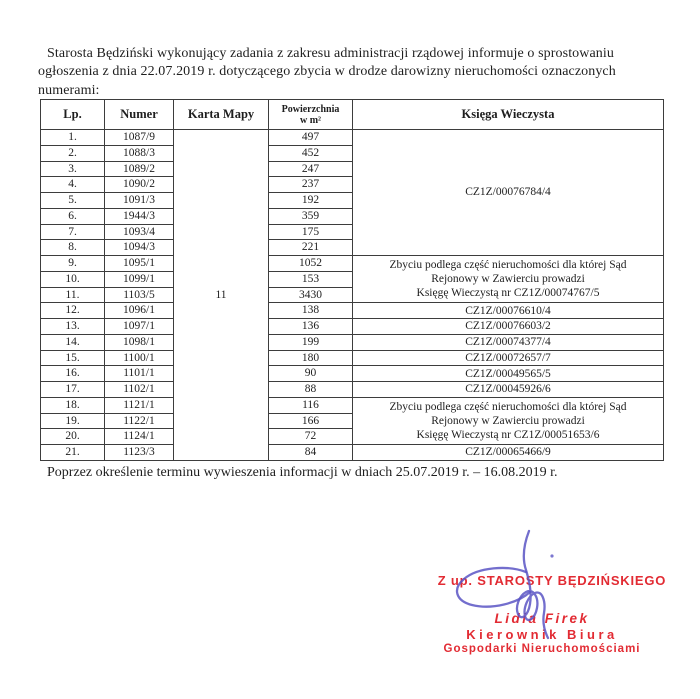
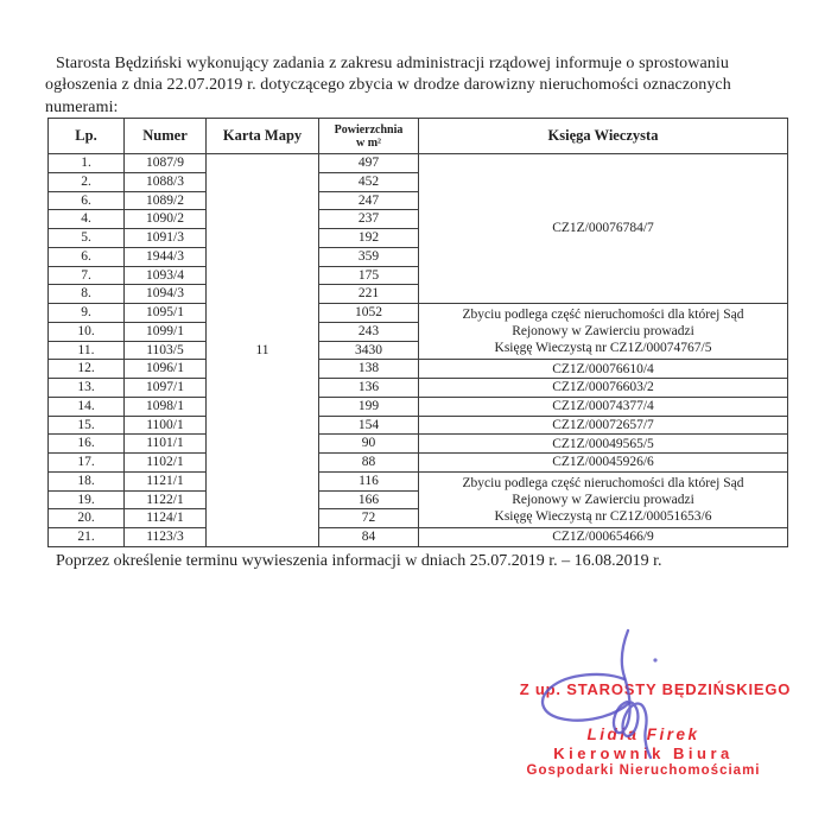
  Starosta Będziński wykonujący zadania z zakresu administracji rządowej informuje o sprostowaniu ogłoszenia z dnia 22.07.2019 r. dotyczącego zbycia w drodze darowizny nieruchomości oznaczonych numerami:
  Lp.	Numer	Karta Mapy	Powierzchnia w m²	Księga Wieczysta
- 1.	1087/9	11	497	CZ1Z/00076784/4
+ 1.	1087/9	11	497	CZ1Z/00076784/7
  2.	1088/3	452
- 3.	1089/2	247
+ 6.	1089/2	247
  4.	1090/2	237
  5.	1091/3	192
  6.	1944/3	359
  7.	1093/4	175
  8.	1094/3	221
  9.	1095/1	1052	Zbyciu podlega część nieruchomości dla której Sąd Rejonowy w Zawierciu prowadzi Księgę Wieczystą nr CZ1Z/00074767/5
- 10.	1099/1	153
+ 10.	1099/1	243
  11.	1103/5	3430
  12.	1096/1	138	CZ1Z/00076610/4
  13.	1097/1	136	CZ1Z/00076603/2
  14.	1098/1	199	CZ1Z/00074377/4
- 15.	1100/1	180	CZ1Z/00072657/7
+ 15.	1100/1	154	CZ1Z/00072657/7
  16.	1101/1	90	CZ1Z/00049565/5
  17.	1102/1	88	CZ1Z/00045926/6
  18.	1121/1	116	Zbyciu podlega część nieruchomości dla której Sąd Rejonowy w Zawierciu prowadzi Księgę Wieczystą nr CZ1Z/00051653/6
  19.	1122/1	166
  20.	1124/1	72
  21.	1123/3	84	CZ1Z/00065466/9
  Poprzez określenie terminu wywieszenia informacji w dniach 25.07.2019 r. – 16.08.2019 r.
  Z up. STAROSTY BĘDZIŃSKIEGO
  Lidia Firek
  Kierownik Biura
  Gospodarki Nieruchomościami
